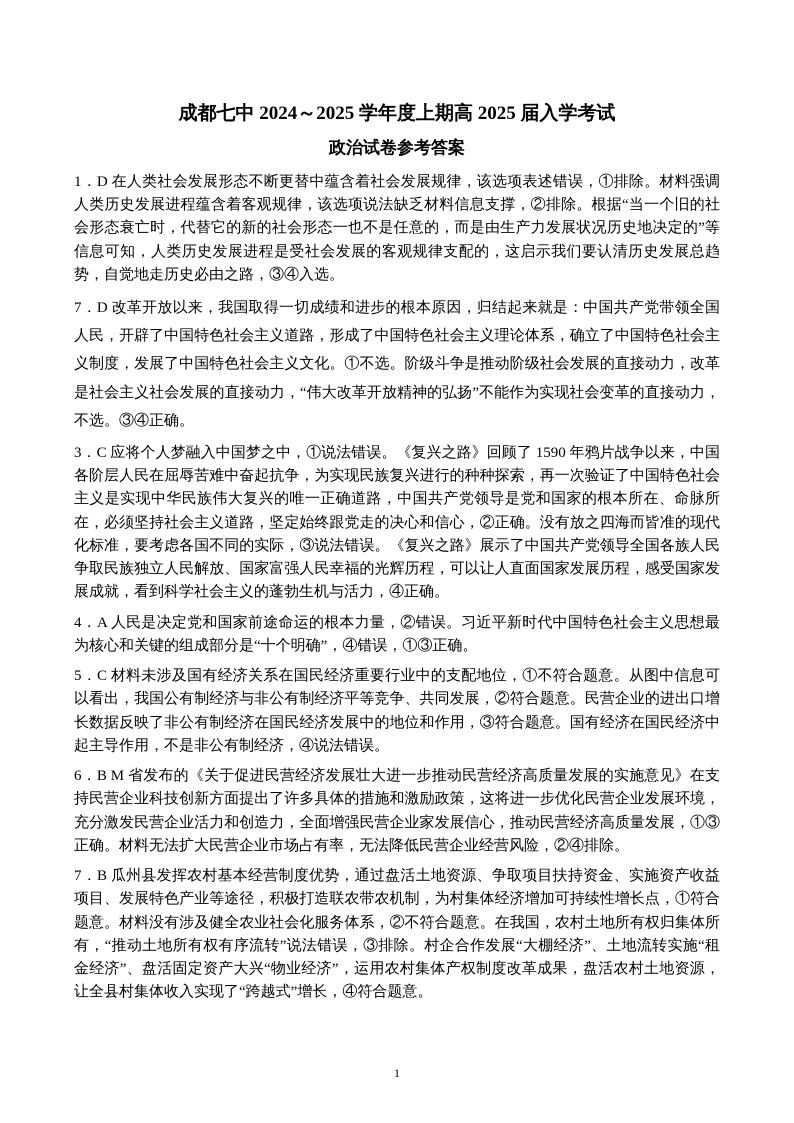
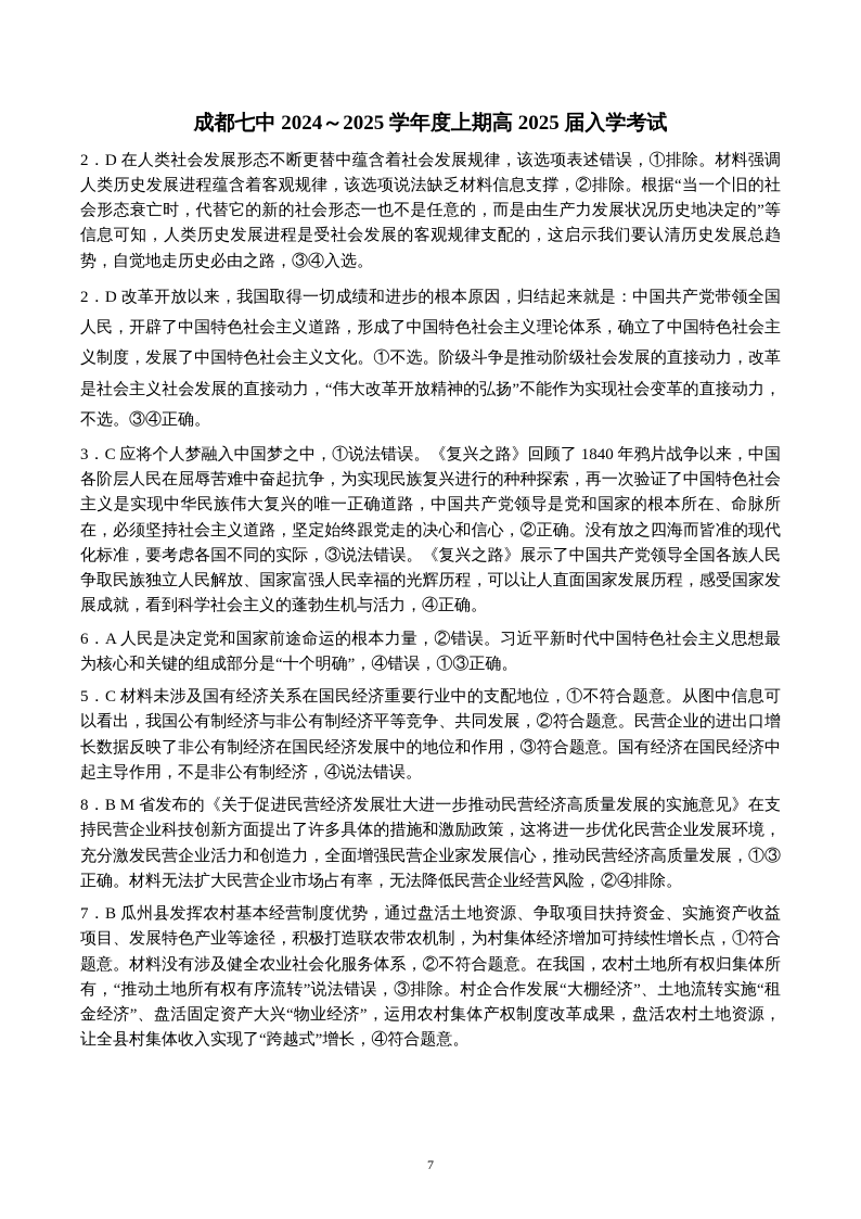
  成都七中 2024～2025 学年度上期高 2025 届入学考试
- 政治试卷参考答案
- 1．D 在人类社会发展形态不断更替中蕴含着社会发展规律，该选项表述错误，①排除。材料强调人类历史发展进程蕴含着客观规律，该选项说法缺乏材料信息支撑，②排除。根据“当一个旧的社会形态衰亡时，代替它的新的社会形态一也不是任意的，而是由生产力发展状况历史地决定的”等信息可知，人类历史发展进程是受社会发展的客观规律支配的，这启示我们要认清历史发展总趋势，自觉地走历史必由之路，③④入选。
+ 2．D 在人类社会发展形态不断更替中蕴含着社会发展规律，该选项表述错误，①排除。材料强调人类历史发展进程蕴含着客观规律，该选项说法缺乏材料信息支撑，②排除。根据“当一个旧的社会形态衰亡时，代替它的新的社会形态一也不是任意的，而是由生产力发展状况历史地决定的”等信息可知，人类历史发展进程是受社会发展的客观规律支配的，这启示我们要认清历史发展总趋势，自觉地走历史必由之路，③④入选。
- 7．D 改革开放以来，我国取得一切成绩和进步的根本原因，归结起来就是：中国共产党带领全国人民，开辟了中国特色社会主义道路，形成了中国特色社会主义理论体系，确立了中国特色社会主义制度，发展了中国特色社会主义文化。①不选。阶级斗争是推动阶级社会发展的直接动力，改革是社会主义社会发展的直接动力，“伟大改革开放精神的弘扬”不能作为实现社会变革的直接动力，不选。③④正确。
+ 2．D 改革开放以来，我国取得一切成绩和进步的根本原因，归结起来就是：中国共产党带领全国人民，开辟了中国特色社会主义道路，形成了中国特色社会主义理论体系，确立了中国特色社会主义制度，发展了中国特色社会主义文化。①不选。阶级斗争是推动阶级社会发展的直接动力，改革是社会主义社会发展的直接动力，“伟大改革开放精神的弘扬”不能作为实现社会变革的直接动力，不选。③④正确。
- 3．C 应将个人梦融入中国梦之中，①说法错误。《复兴之路》回顾了 1590 年鸦片战争以来，中国各阶层人民在屈辱苦难中奋起抗争，为实现民族复兴进行的种种探索，再一次验证了中国特色社会主义是实现中华民族伟大复兴的唯一正确道路，中国共产党领导是党和国家的根本所在、命脉所在，必须坚持社会主义道路，坚定始终跟党走的决心和信心，②正确。没有放之四海而皆准的现代化标准，要考虑各国不同的实际，③说法错误。《复兴之路》展示了中国共产党领导全国各族人民争取民族独立人民解放、国家富强人民幸福的光辉历程，可以让人直面国家发展历程，感受国家发展成就，看到科学社会主义的蓬勃生机与活力，④正确。
+ 3．C 应将个人梦融入中国梦之中，①说法错误。《复兴之路》回顾了 1840 年鸦片战争以来，中国各阶层人民在屈辱苦难中奋起抗争，为实现民族复兴进行的种种探索，再一次验证了中国特色社会主义是实现中华民族伟大复兴的唯一正确道路，中国共产党领导是党和国家的根本所在、命脉所在，必须坚持社会主义道路，坚定始终跟党走的决心和信心，②正确。没有放之四海而皆准的现代化标准，要考虑各国不同的实际，③说法错误。《复兴之路》展示了中国共产党领导全国各族人民争取民族独立人民解放、国家富强人民幸福的光辉历程，可以让人直面国家发展历程，感受国家发展成就，看到科学社会主义的蓬勃生机与活力，④正确。
- 4．A 人民是决定党和国家前途命运的根本力量，②错误。习近平新时代中国特色社会主义思想最为核心和关键的组成部分是“十个明确”，④错误，①③正确。
+ 6．A 人民是决定党和国家前途命运的根本力量，②错误。习近平新时代中国特色社会主义思想最为核心和关键的组成部分是“十个明确”，④错误，①③正确。
  5．C 材料未涉及国有经济关系在国民经济重要行业中的支配地位，①不符合题意。从图中信息可以看出，我国公有制经济与非公有制经济平等竞争、共同发展，②符合题意。民营企业的进出口增长数据反映了非公有制经济在国民经济发展中的地位和作用，③符合题意。国有经济在国民经济中起主导作用，不是非公有制经济，④说法错误。
- 6．B M 省发布的《关于促进民营经济发展壮大进一步推动民营经济高质量发展的实施意见》在支持民营企业科技创新方面提出了许多具体的措施和激励政策，这将进一步优化民营企业发展环境，充分激发民营企业活力和创造力，全面增强民营企业家发展信心，推动民营经济高质量发展，①③正确。材料无法扩大民营企业市场占有率，无法降低民营企业经营风险，②④排除。
+ 8．B M 省发布的《关于促进民营经济发展壮大进一步推动民营经济高质量发展的实施意见》在支持民营企业科技创新方面提出了许多具体的措施和激励政策，这将进一步优化民营企业发展环境，充分激发民营企业活力和创造力，全面增强民营企业家发展信心，推动民营经济高质量发展，①③正确。材料无法扩大民营企业市场占有率，无法降低民营企业经营风险，②④排除。
  7．B 瓜州县发挥农村基本经营制度优势，通过盘活土地资源、争取项目扶持资金、实施资产收益项目、发展特色产业等途径，积极打造联农带农机制，为村集体经济增加可持续性增长点，①符合题意。材料没有涉及健全农业社会化服务体系，②不符合题意。在我国，农村土地所有权归集体所有，“推动土地所有权有序流转”说法错误，③排除。村企合作发展“大棚经济”、土地流转实施“租金经济”、盘活固定资产大兴“物业经济”，运用农村集体产权制度改革成果，盘活农村土地资源，让全县村集体收入实现了“跨越式”增长，④符合题意。
- 1
+ 7
